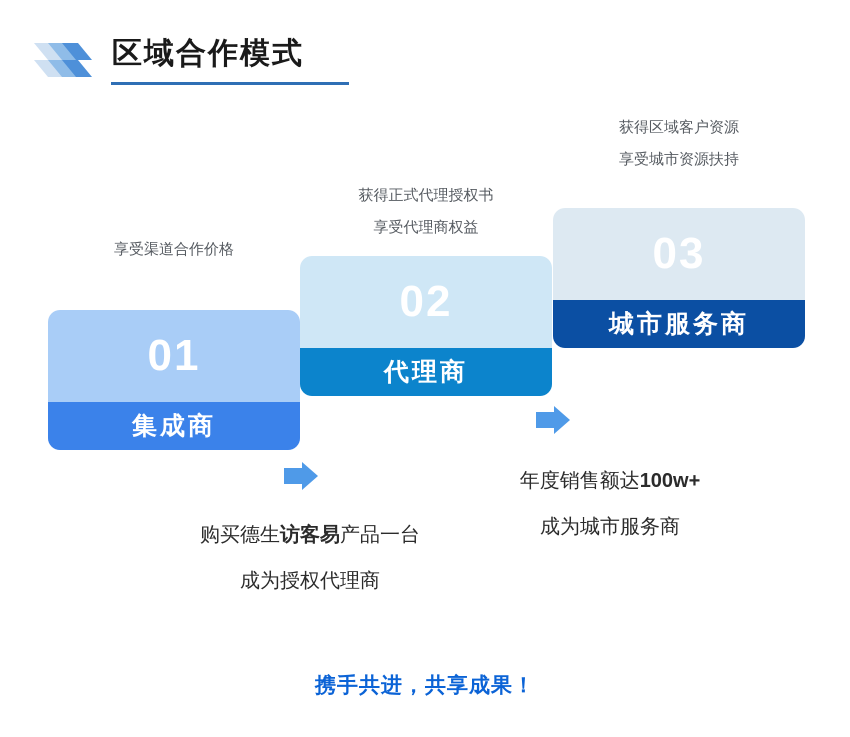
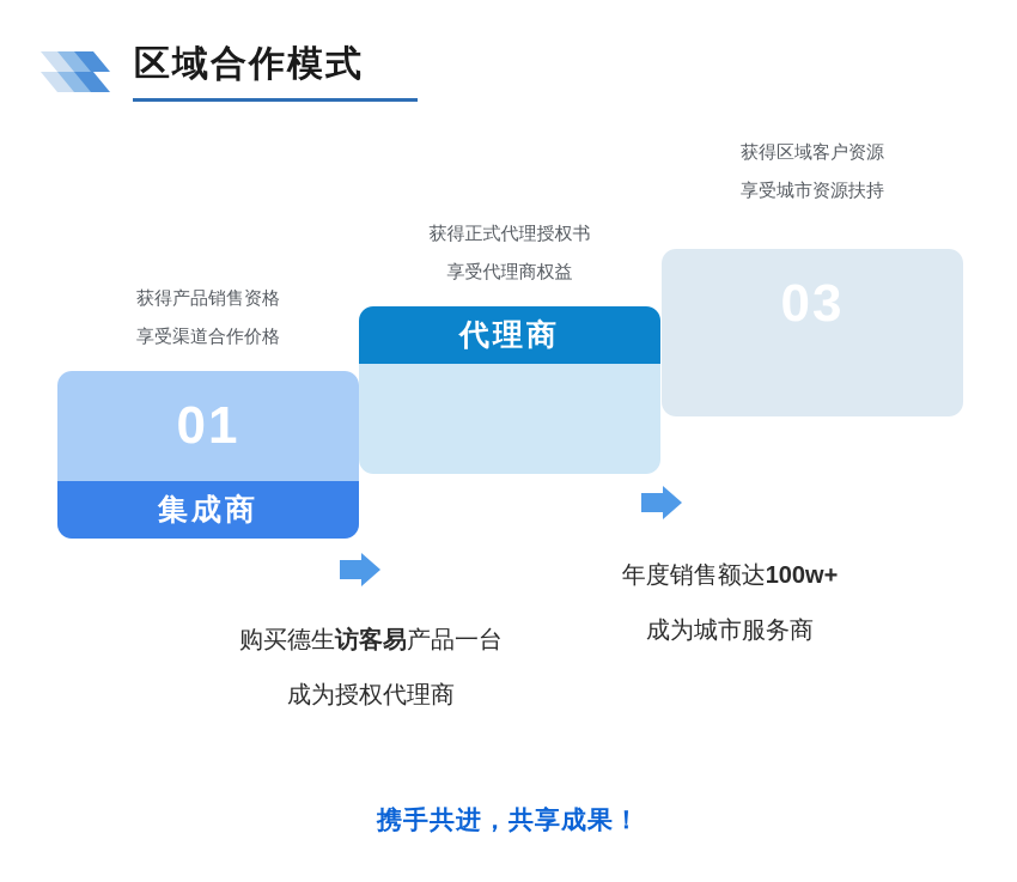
  区域合作模式
  03
- 城市服务商
  获得区域客户资源
  享受城市资源扶持
- 02
  代理商
  获得正式代理授权书
  享受代理商权益
  01
  集成商
+ 获得产品销售资格
  享受渠道合作价格
  购买德生访客易产品一台
  成为授权代理商
  年度销售额达100w+
  成为城市服务商
  携手共进，共享成果！
